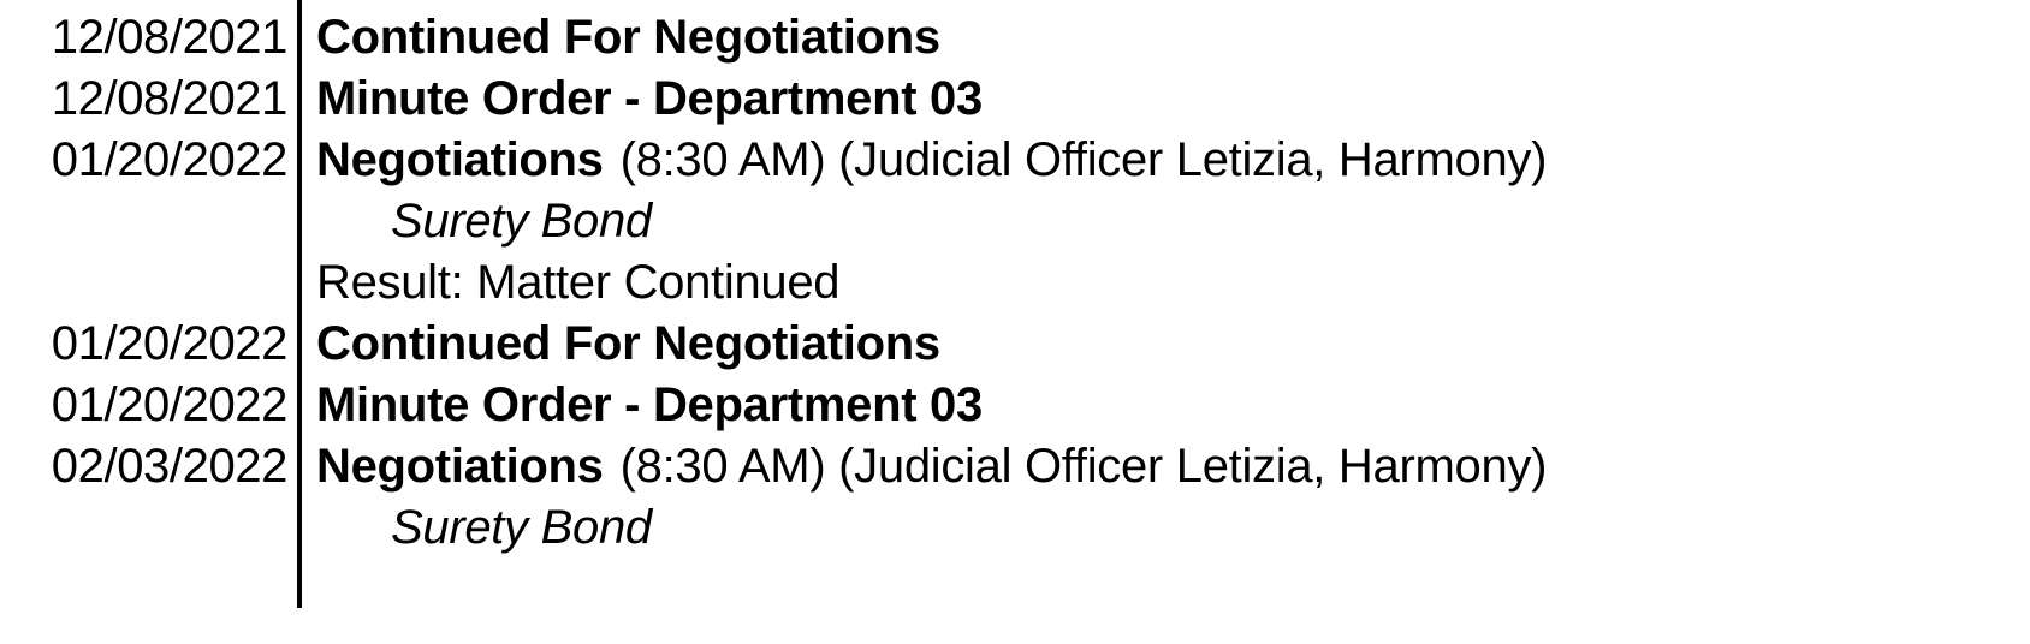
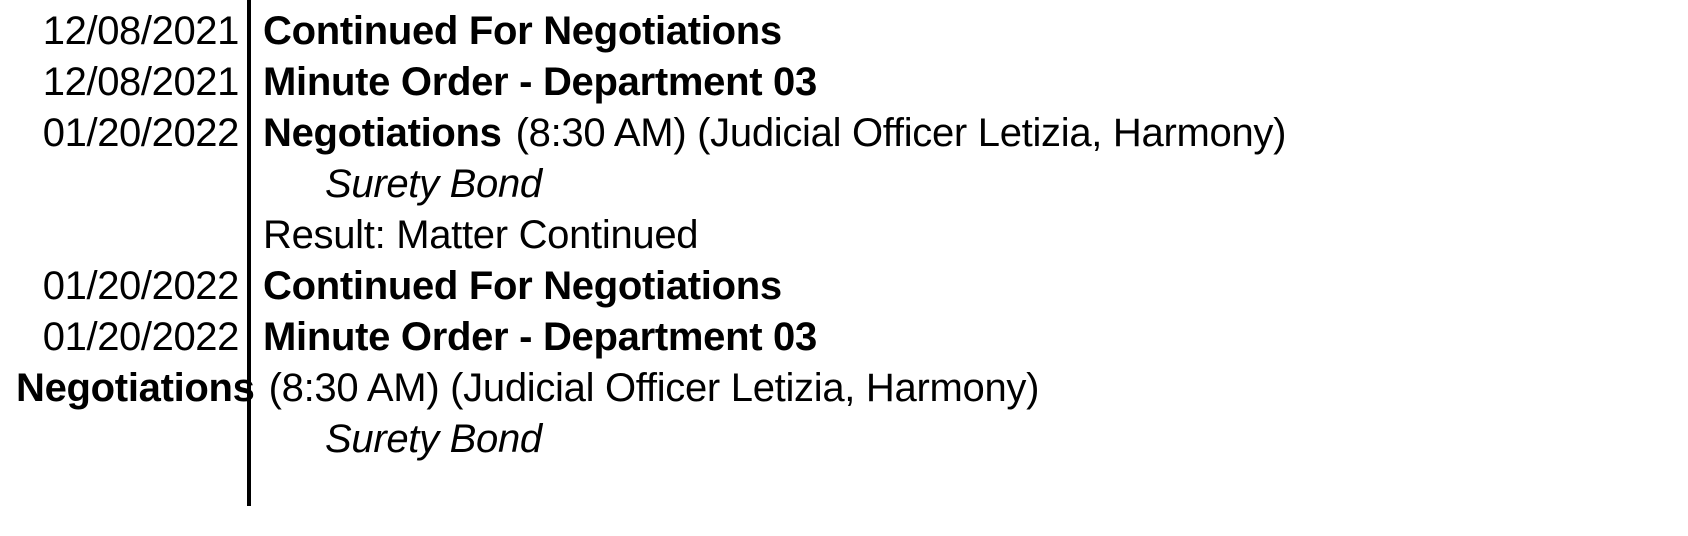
  12/08/2021
  Continued For Negotiations
  12/08/2021
  Minute Order - Department 03
  01/20/2022
  Negotiations (8:30 AM) (Judicial Officer Letizia, Harmony)
  Surety Bond
  Result: Matter Continued
  01/20/2022
  Continued For Negotiations
  01/20/2022
  Minute Order - Department 03
- 02/03/2022
  Negotiations (8:30 AM) (Judicial Officer Letizia, Harmony)
  Surety Bond
